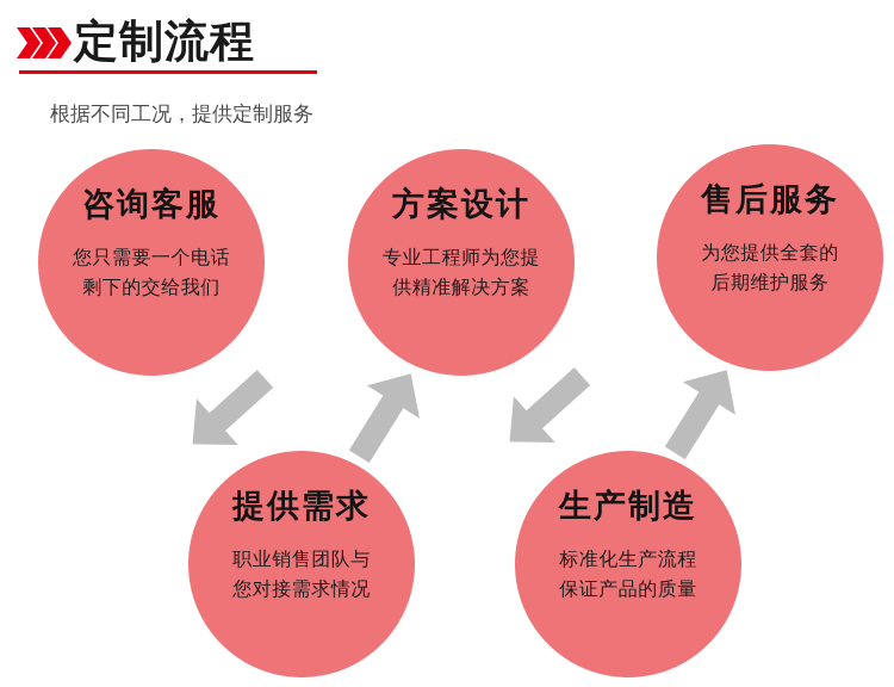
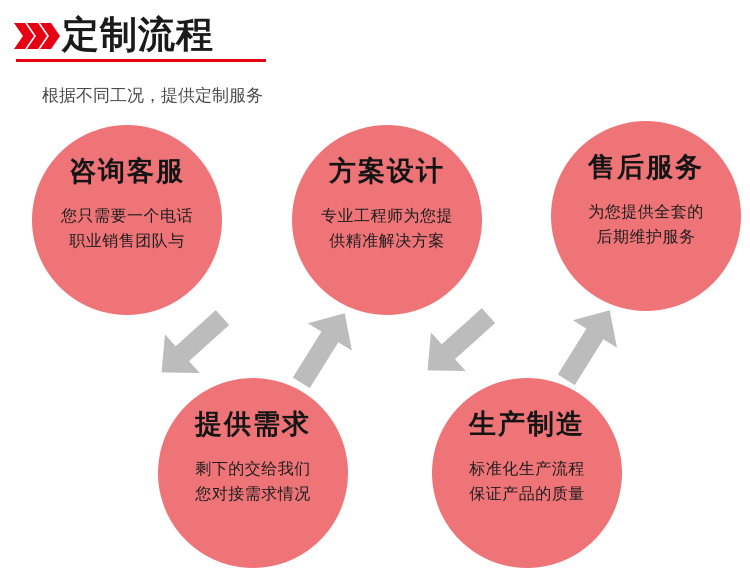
  定制流程
  根据不同工况，提供定制服务
  咨询客服
  您只需要一个电话
- 剩下的交给我们
+ 职业销售团队与
  方案设计
  专业工程师为您提
  供精准解决方案
  售后服务
  为您提供全套的
  后期维护服务
  提供需求
- 职业销售团队与
+ 剩下的交给我们
  您对接需求情况
  生产制造
  标准化生产流程
  保证产品的质量
